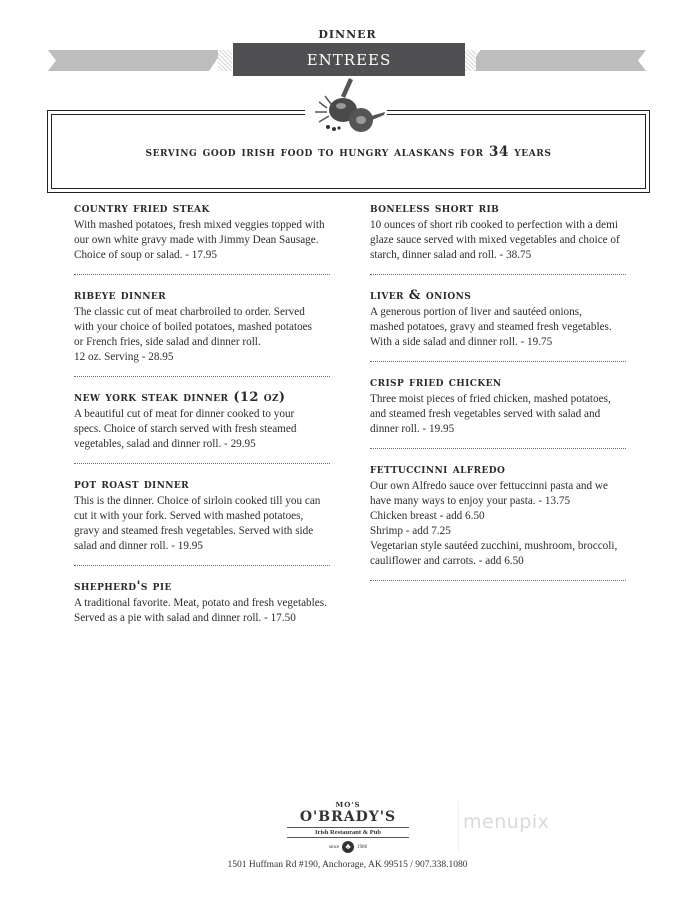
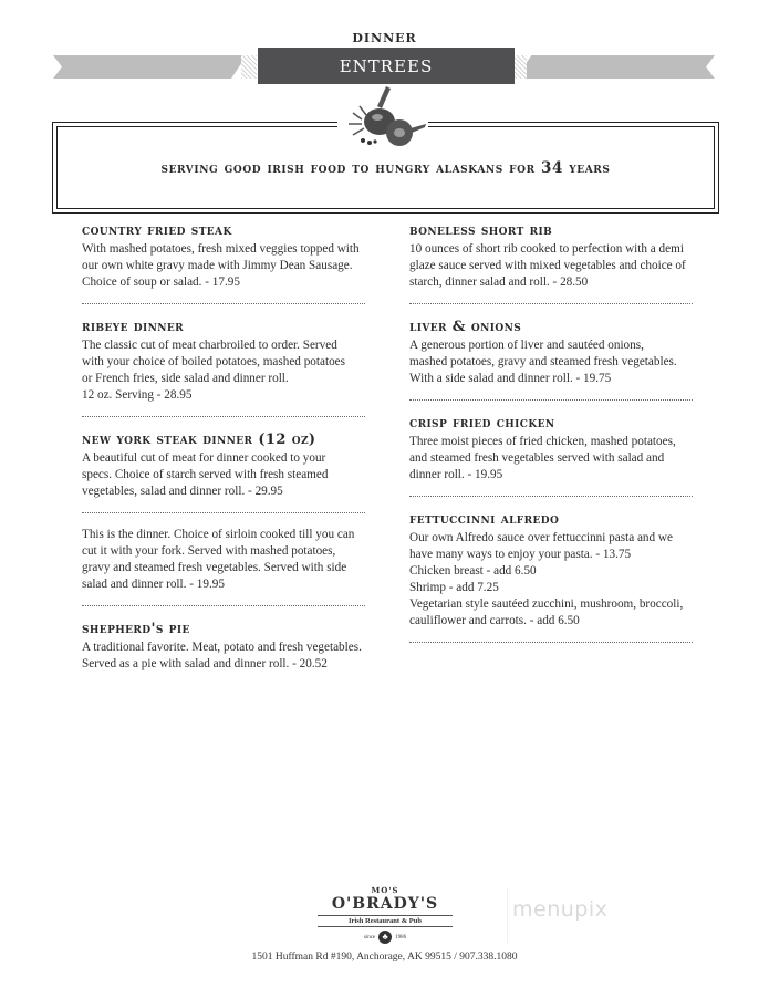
  dinner
  entrees
  serving good irish food to hungry alaskans for 34 years
  country fried steak
  With mashed potatoes, fresh mixed veggies topped with
  our own white gravy made with Jimmy Dean Sausage.
  Choice of soup or salad. - 17.95
  ribeye dinner
  The classic cut of meat charbroiled to order. Served
  with your choice of boiled potatoes, mashed potatoes
  or French fries, side salad and dinner roll.
  12 oz. Serving - 28.95
  new york steak dinner (12 oz)
  A beautiful cut of meat for dinner cooked to your
  specs. Choice of starch served with fresh steamed
  vegetables, salad and dinner roll. - 29.95
- pot roast dinner
  This is the dinner. Choice of sirloin cooked till you can
  cut it with your fork. Served with mashed potatoes,
  gravy and steamed fresh vegetables. Served with side
  salad and dinner roll. - 19.95
  shepherd's pie
  A traditional favorite. Meat, potato and fresh vegetables.
- Served as a pie with salad and dinner roll. - 17.50
+ Served as a pie with salad and dinner roll. - 20.52
  boneless short rib
  10 ounces of short rib cooked to perfection with a demi
  glaze sauce served with mixed vegetables and choice of
- starch, dinner salad and roll. - 38.75
+ starch, dinner salad and roll. - 28.50
  liver & onions
  A generous portion of liver and sautéed onions,
  mashed potatoes, gravy and steamed fresh vegetables.
  With a side salad and dinner roll. - 19.75
  crisp fried chicken
  Three moist pieces of fried chicken, mashed potatoes,
  and steamed fresh vegetables served with salad and
  dinner roll. - 19.95
  fettuccinni alfredo
  Our own Alfredo sauce over fettuccinni pasta and we
  have many ways to enjoy your pasta. - 13.75
  Chicken breast - add 6.50
  Shrimp - add 7.25
  Vegetarian style sautéed zucchini, mushroom, broccoli,
  cauliflower and carrots. - add 6.50
  MO'S
  O'BRADY'S
  ♣
  1501 Huffman Rd #190, Anchorage, AK 99515 / 907.338.1080
  menupix
